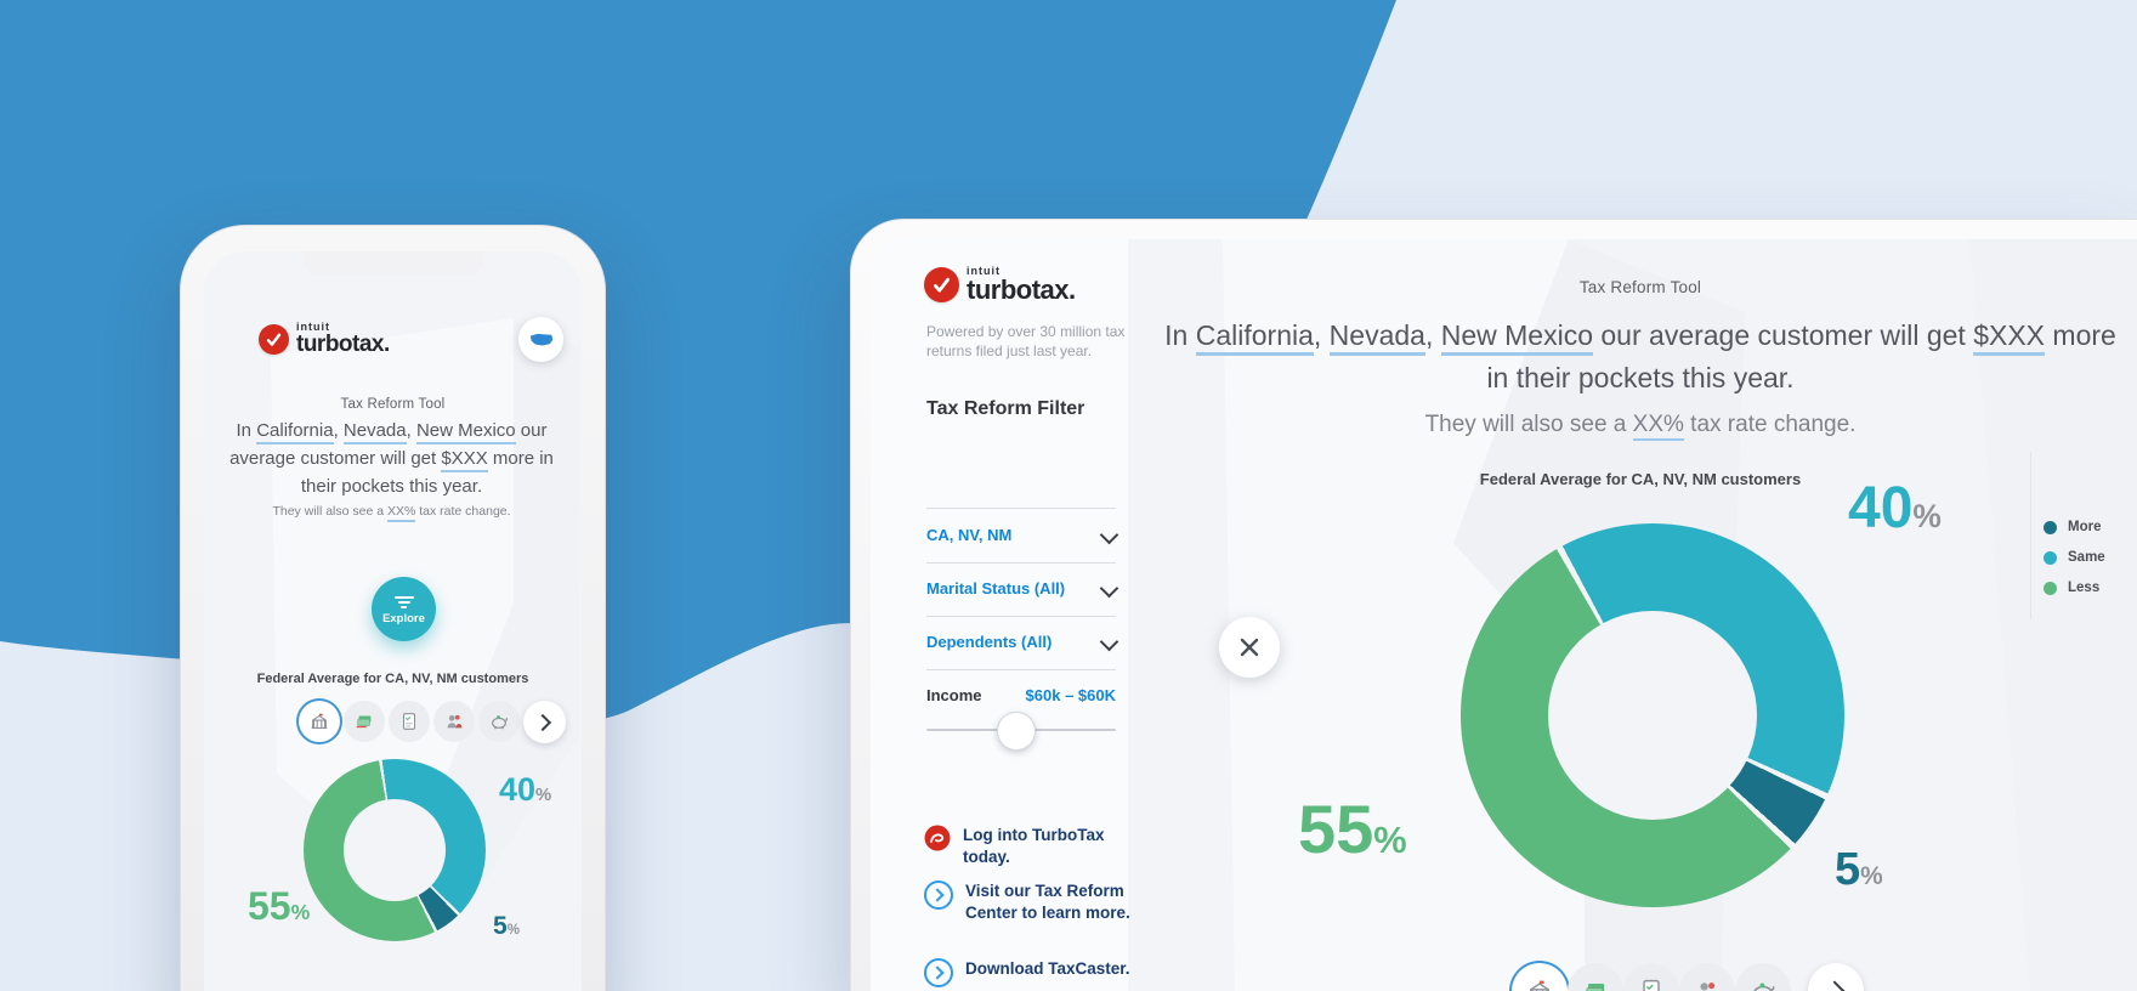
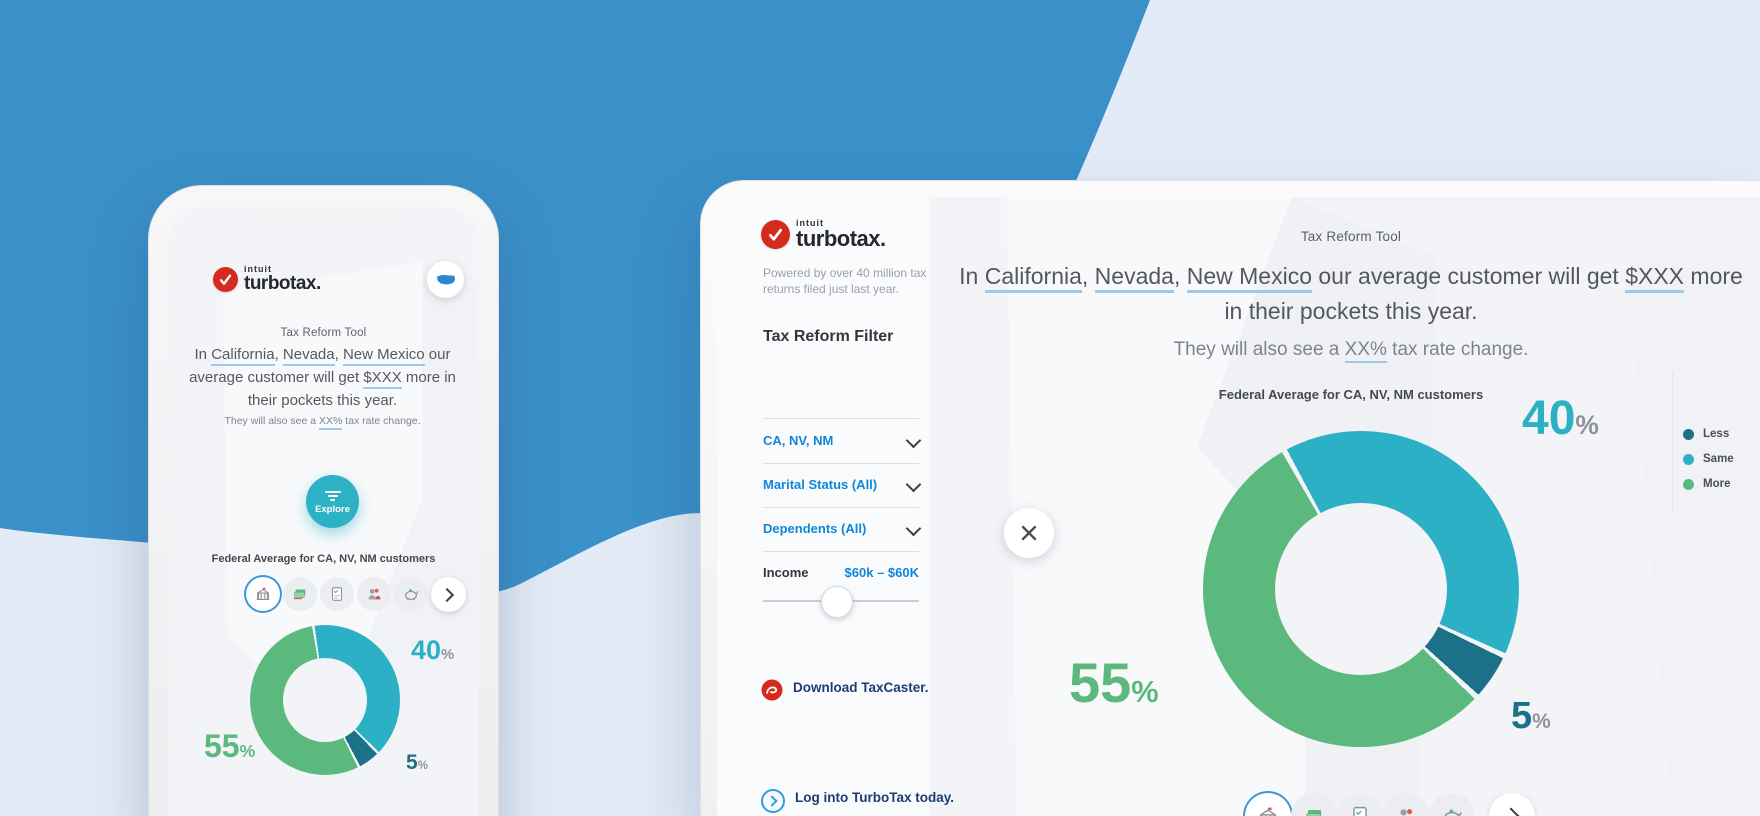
  intuit
  turbotax.
  Tax Reform Tool
  In California, Nevada, New Mexico our average customer will get $XXX more in their pockets this year.
  They will also see a XX% tax rate change.
  Explore
  Federal Average for CA, NV, NM customers
  40%
  55%
  5%
  intuit
  turbotax.
- Powered by over 30 million tax returns filed just last year.
+ Powered by over 40 million tax returns filed just last year.
  Tax Reform Filter
  CA, NV, NM
  Marital Status (All)
  Dependents (All)
  Income
  $60k – $60K
- Log into TurboTax today.
+ Download TaxCaster.
- Visit our Tax Reform Center to learn more.
- Download TaxCaster.
+ Log into TurboTax today.
  Tax Reform Tool
  In California, Nevada, New Mexico our average customer will get $XXX more in their pockets this year.
  They will also see a XX% tax rate change.
  Federal Average for CA, NV, NM customers
  40%
  55%
  5%
- More
+ Less
  Same
- Less
+ More
